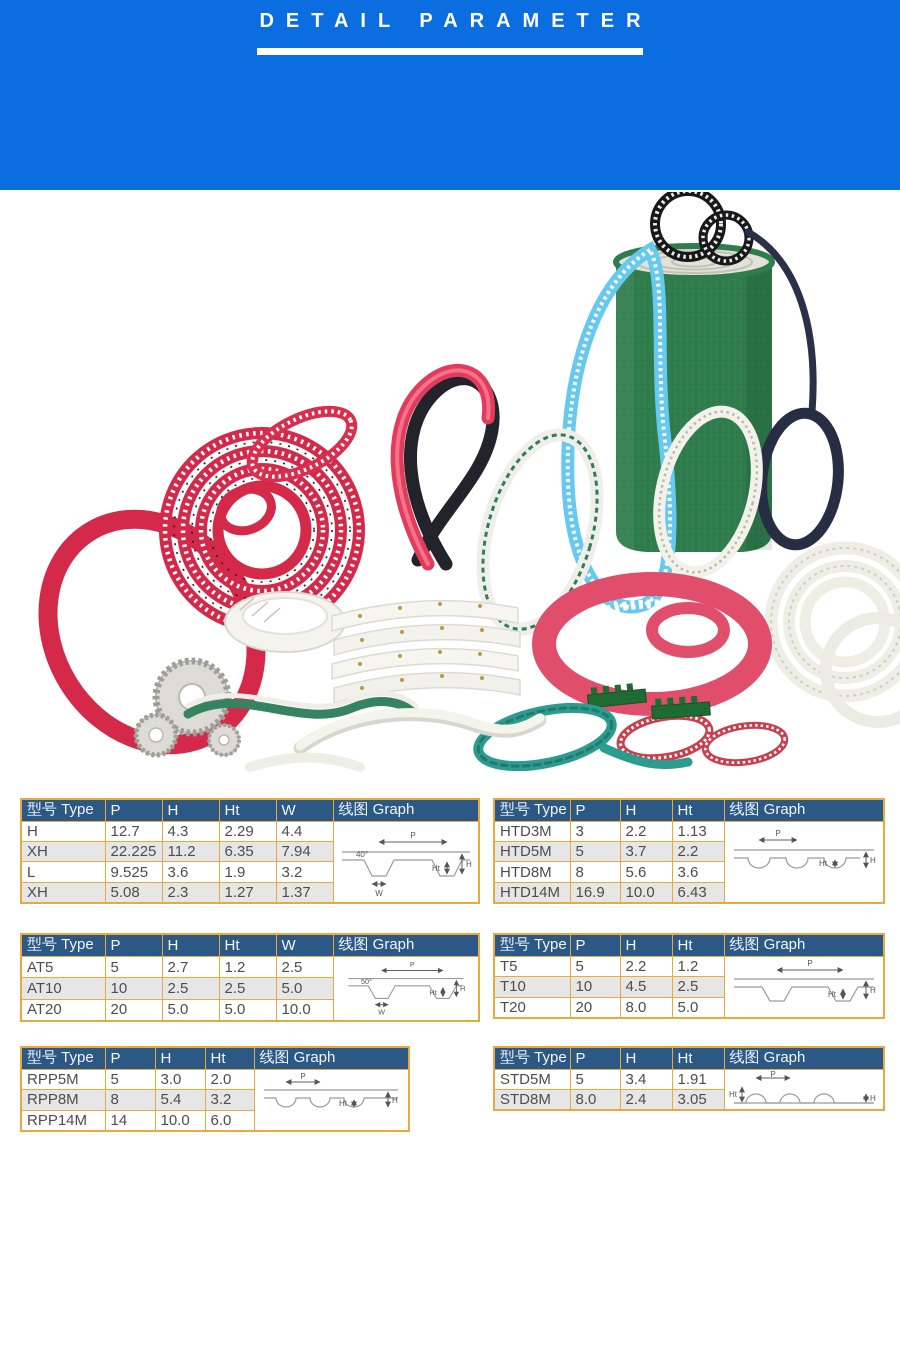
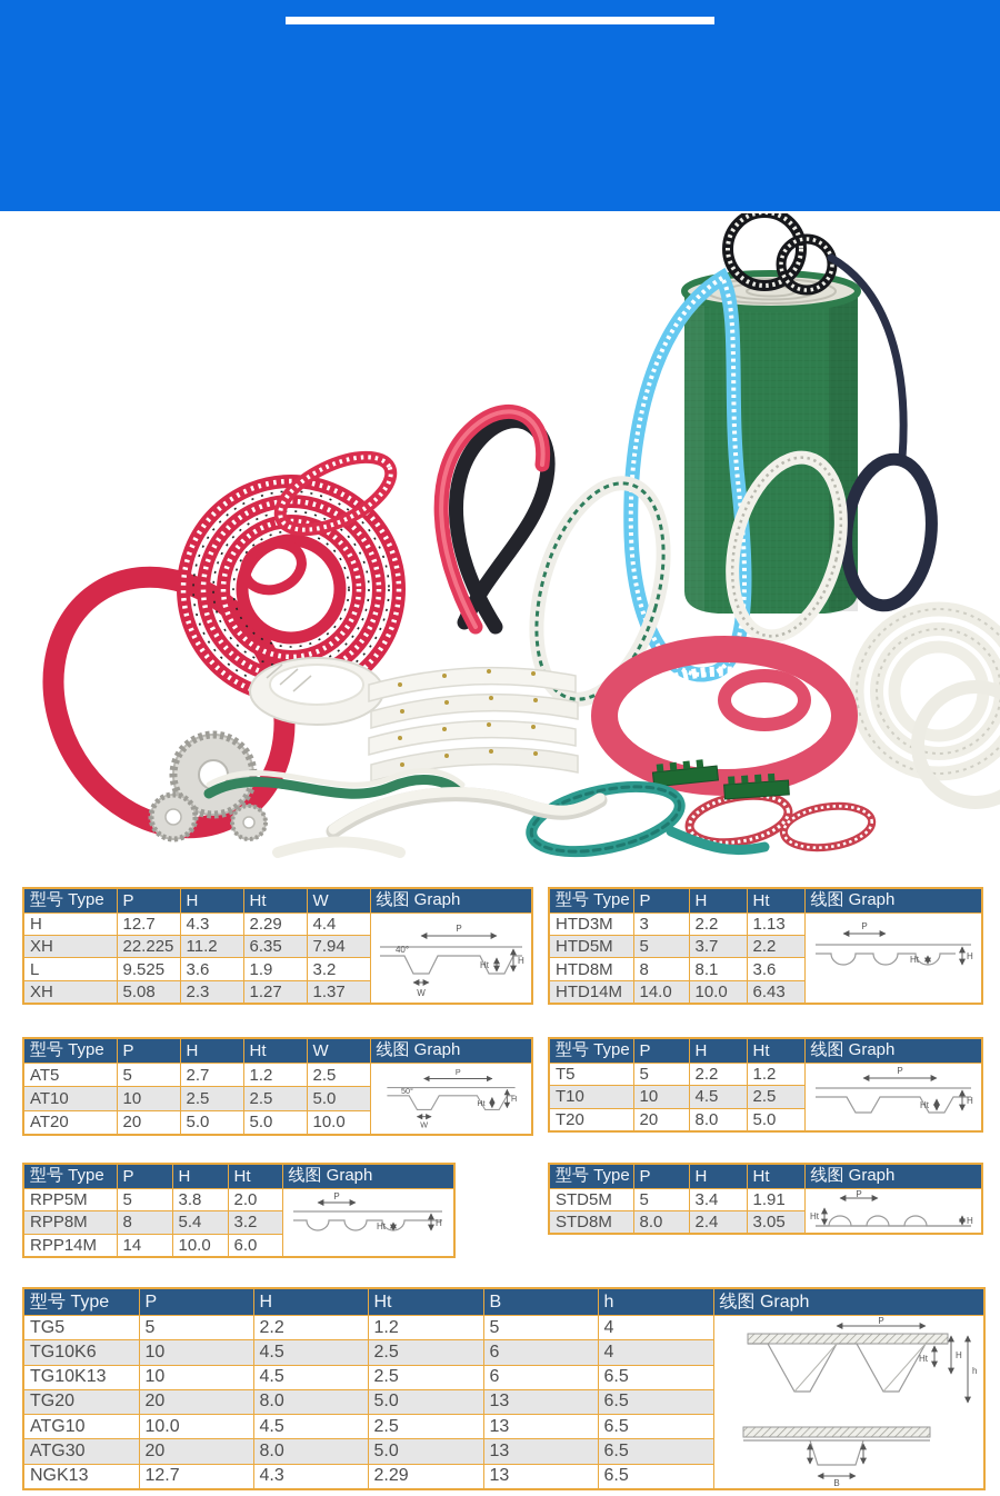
- DETAIL PARAMETER
  型号 Type	P	H	Ht	W	线图 Graph
  H	12.7	4.3	2.29	4.4	P 40° W Ht H
  XH	22.225	11.2	6.35	7.94
  L	9.525	3.6	1.9	3.2
  XH	5.08	2.3	1.27	1.37
  型号 Type	P	H	Ht	线图 Graph
  HTD3M	3	2.2	1.13	P Ht H
  HTD5M	5	3.7	2.2
- HTD8M	8	5.6	3.6
+ HTD8M	8	8.1	3.6
- HTD14M	16.9	10.0	6.43
+ HTD14M	14.0	10.0	6.43
  型号 Type	P	H	Ht	W	线图 Graph
  AT5	5	2.7	1.2	2.5	P 50° W Ht H
  AT10	10	2.5	2.5	5.0
  AT20	20	5.0	5.0	10.0
  型号 Type	P	H	Ht	线图 Graph
  T5	5	2.2	1.2	P Ht H
  T10	10	4.5	2.5
  T20	20	8.0	5.0
  型号 Type	P	H	Ht	线图 Graph
- RPP5M	5	3.0	2.0	P Ht H
+ RPP5M	5	3.8	2.0	P Ht H
  RPP8M	8	5.4	3.2
  RPP14M	14	10.0	6.0
  型号 Type	P	H	Ht	线图 Graph
  STD5M	5	3.4	1.91	P Ht H
  STD8M	8.0	2.4	3.05
+ 型号 Type	P	H	Ht	B	h	线图 Graph
+ TG5	5	2.2	1.2	5	4	P Ht H h B
+ TG10K6	10	4.5	2.5	6	4
+ TG10K13	10	4.5	2.5	6	6.5
+ TG20	20	8.0	5.0	13	6.5
+ ATG10	10.0	4.5	2.5	13	6.5
+ ATG30	20	8.0	5.0	13	6.5
+ NGK13	12.7	4.3	2.29	13	6.5
